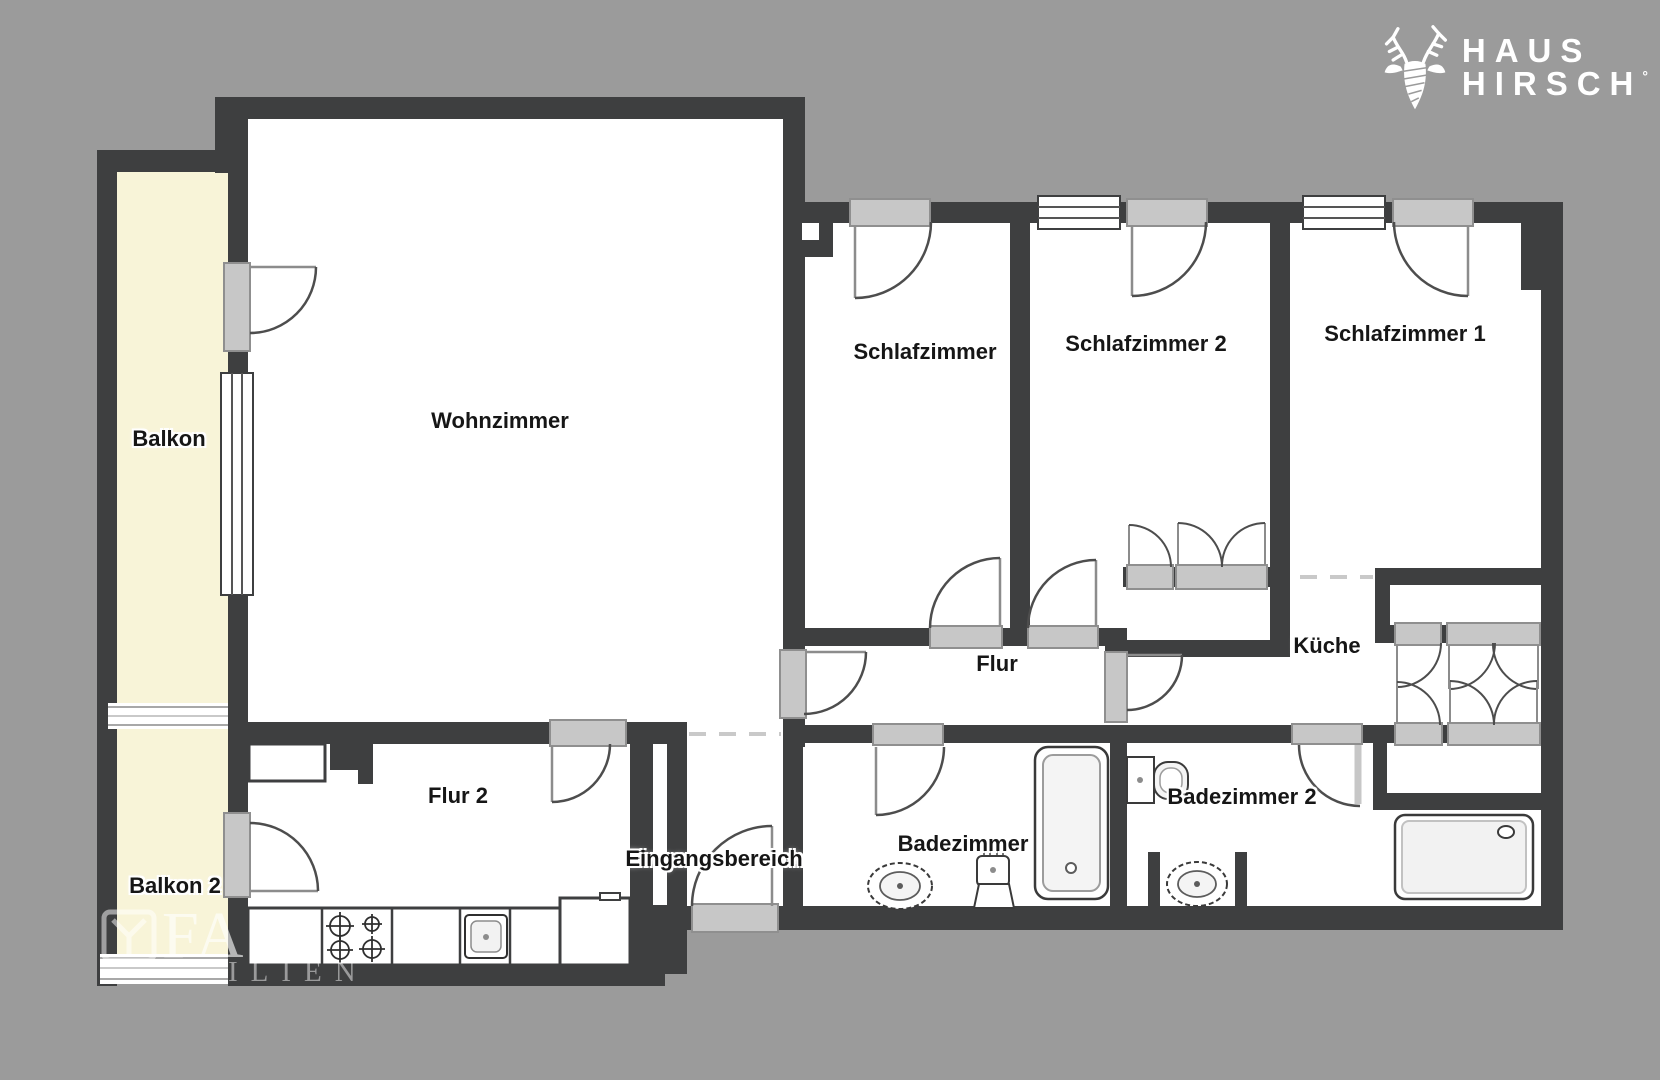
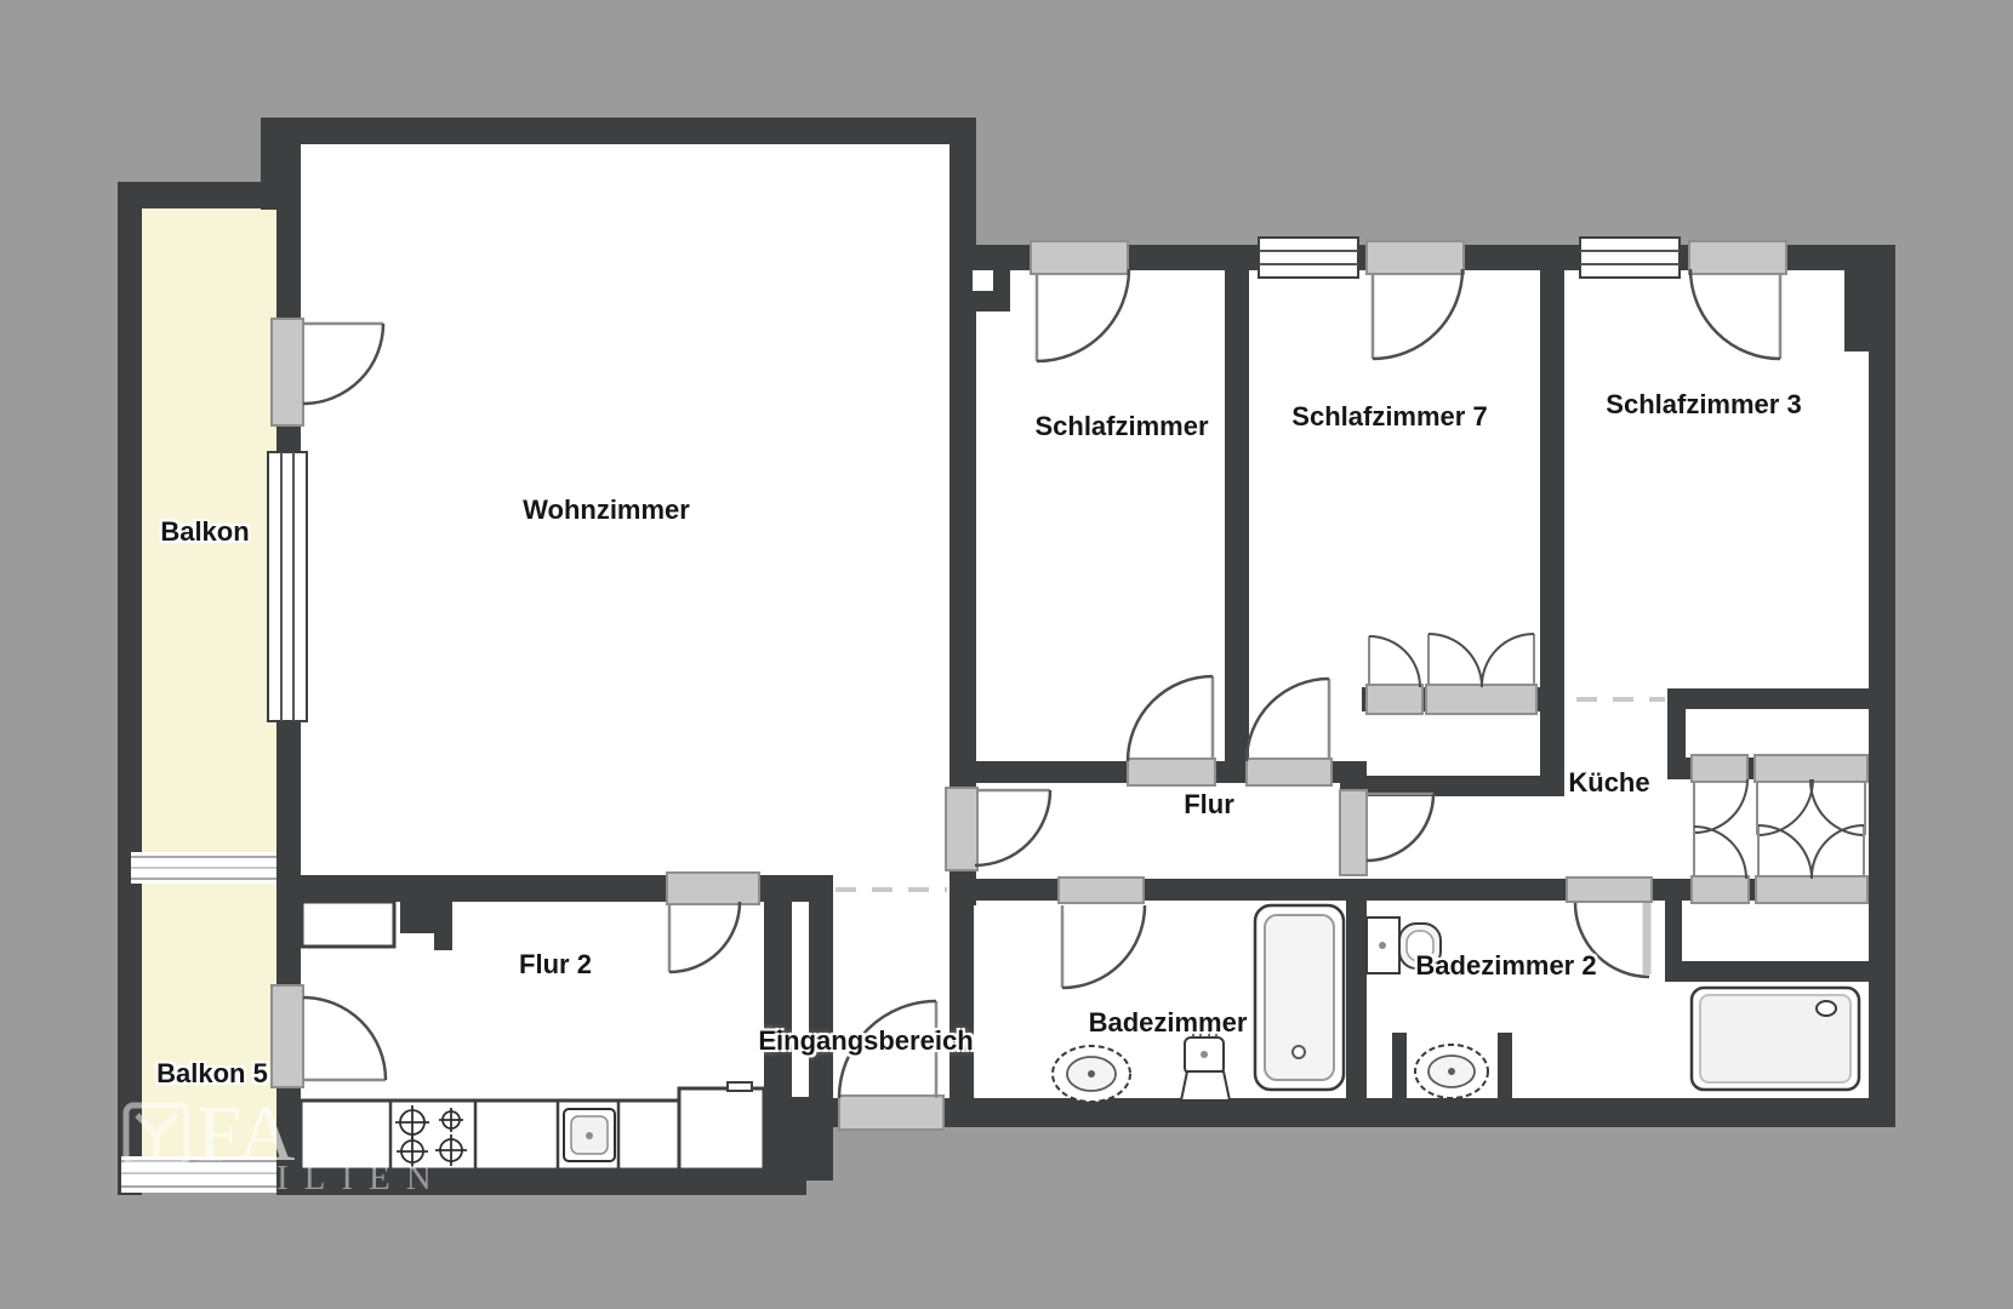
  Balkon
- Balkon 2
+ Balkon 5
  Wohnzimmer
  Flur 2
  Eingangsbereich
  Schlafzimmer
- Schlafzimmer 2
+ Schlafzimmer 7
- Schlafzimmer 1
+ Schlafzimmer 3
  Flur
  Küche
  Badezimmer
  Badezimmer 2
- HAUS
- HIRSCH°
  FA
  ILIEN
